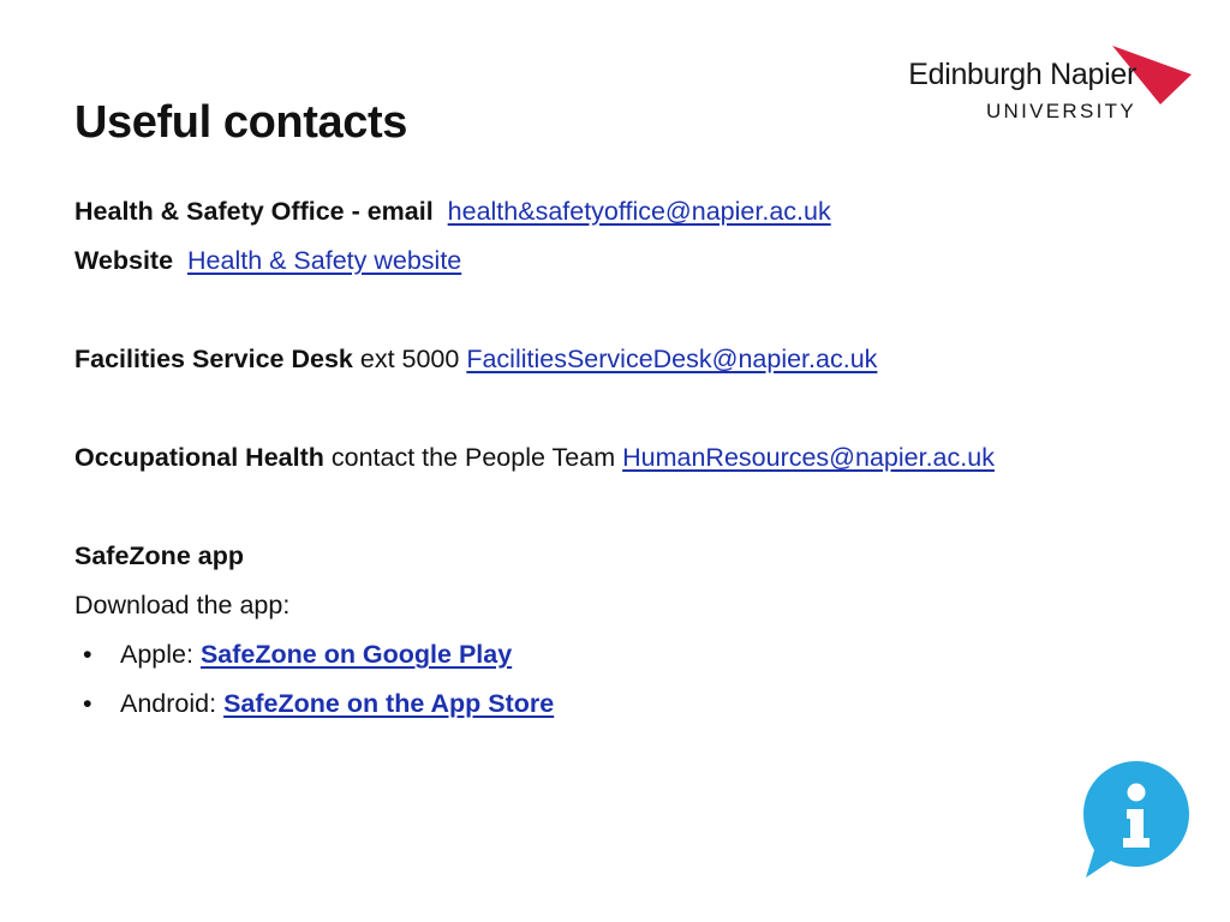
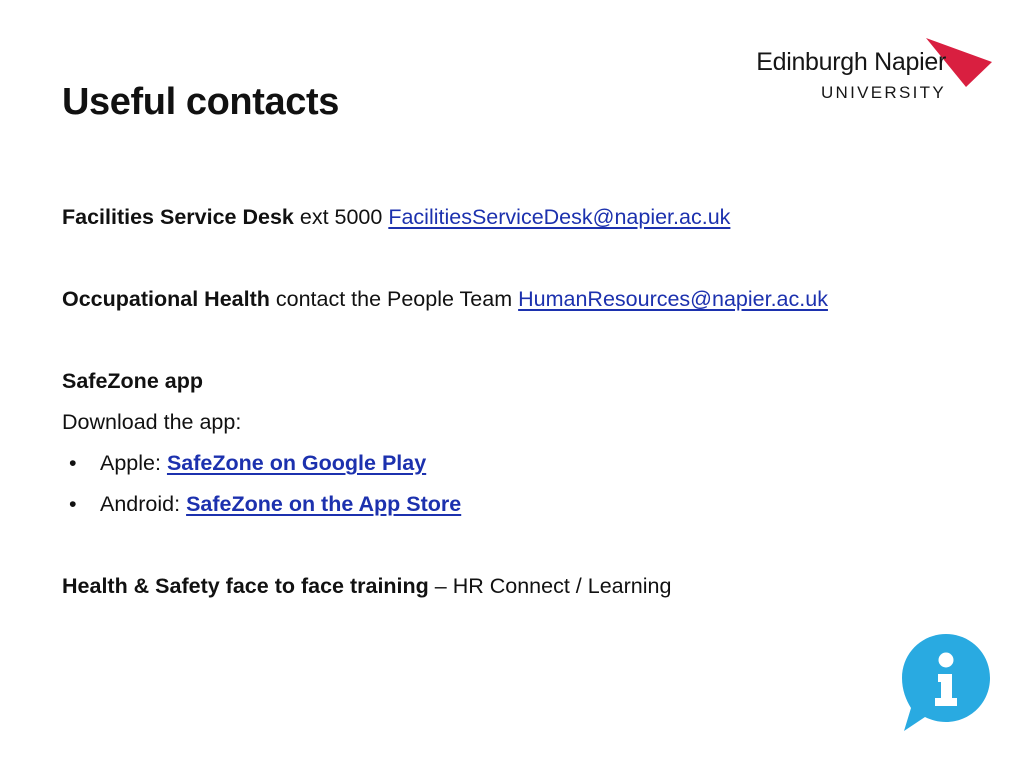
  Edinburgh Napier
  UNIVERSITY
  Useful contacts
- Health & Safety Office - email health&safetyoffice@napier.ac.uk
- Website Health & Safety website
  Facilities Service Desk ext 5000 FacilitiesServiceDesk@napier.ac.uk
  Occupational Health contact the People Team HumanResources@napier.ac.uk
  SafeZone app
  Download the app:
  •
  Apple: SafeZone on Google Play
  •
  Android: SafeZone on the App Store
+ Health & Safety face to face training – HR Connect / Learning
